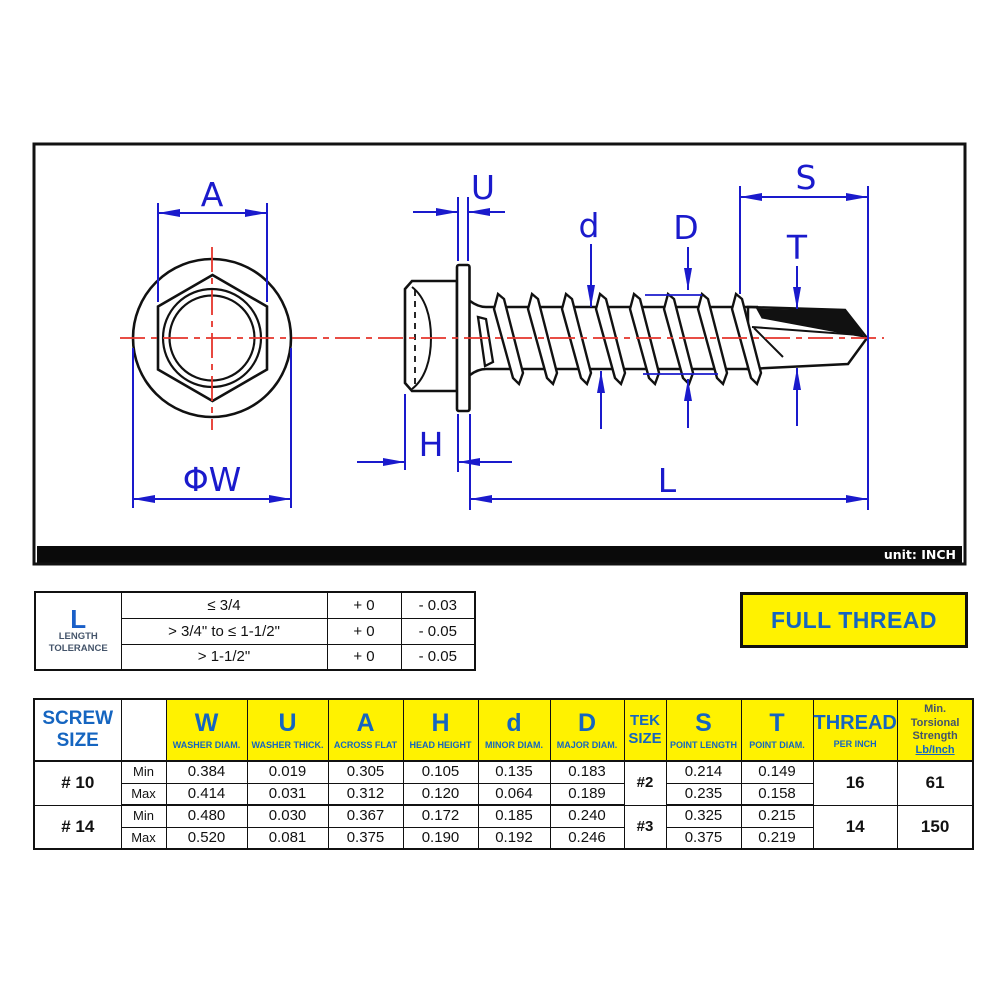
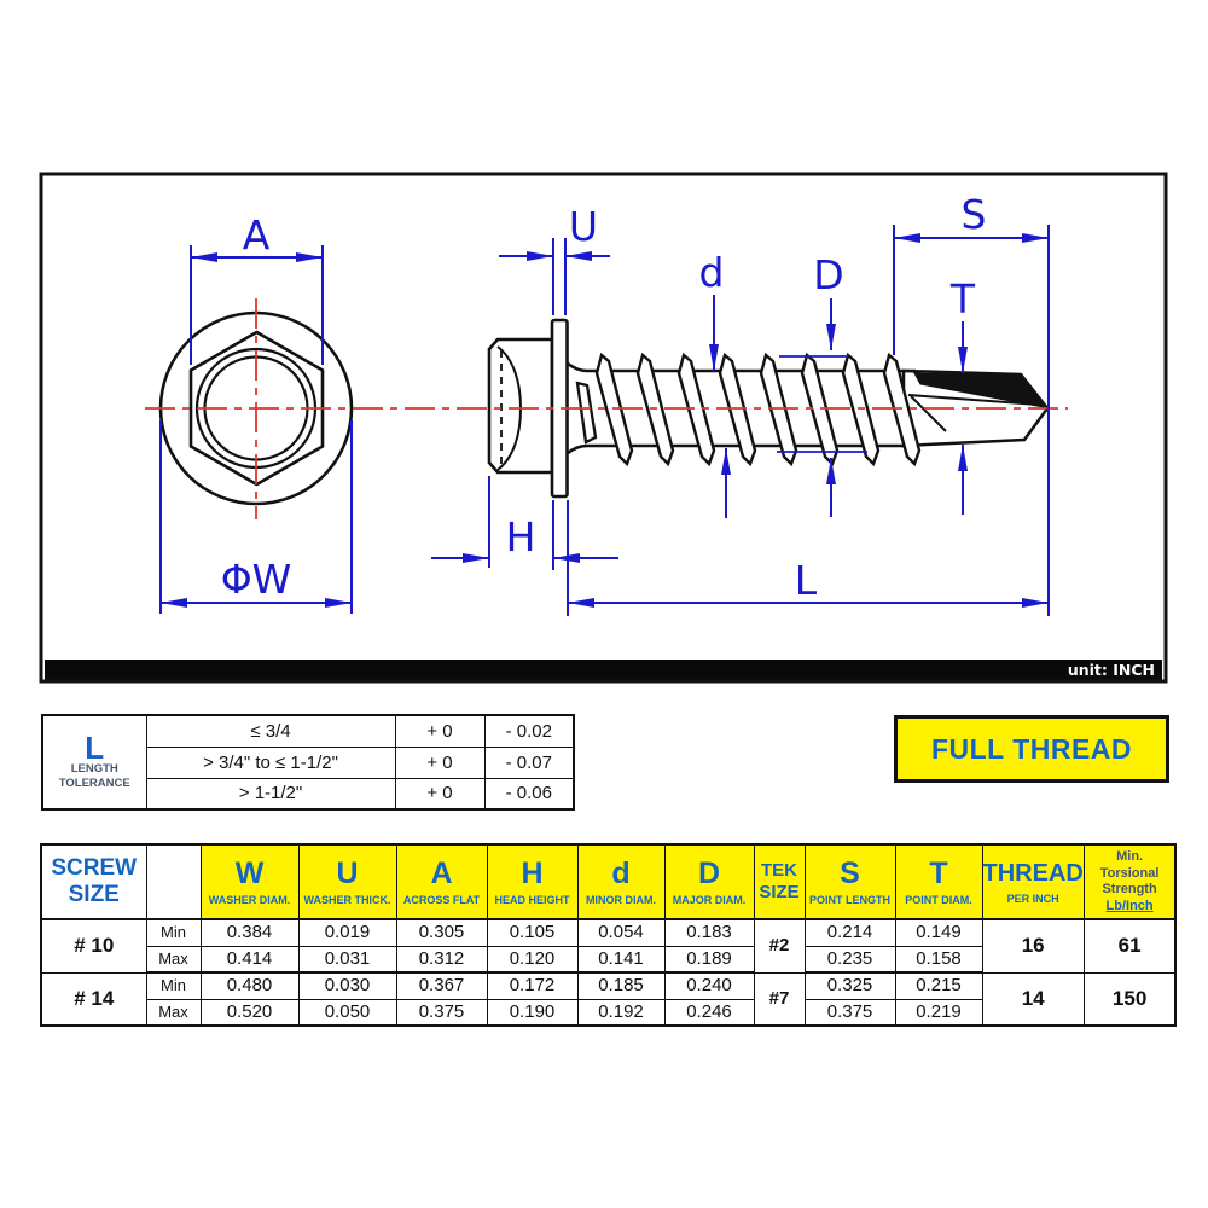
  unit: INCH
  A
  ΦW
  U
  S
  d
  D
  T
  H
  L
- L LENGTH TOLERANCE	≤ 3/4	+ 0	- 0.03
+ L LENGTH TOLERANCE	≤ 3/4	+ 0	- 0.02
- > 3/4" to ≤ 1-1/2"	+ 0	- 0.05
+ > 3/4" to ≤ 1-1/2"	+ 0	- 0.07
- > 1-1/2"	+ 0	- 0.05
+ > 1-1/2"	+ 0	- 0.06
  FULL THREAD
  SCREW SIZE		W WASHER DIAM.	U WASHER THICK.	A ACROSS FLAT	H HEAD HEIGHT	d MINOR DIAM.	D MAJOR DIAM.	TEK SIZE	S POINT LENGTH	T POINT DIAM.	THREAD PER INCH	Min. Torsional Strength Lb/Inch
- # 10	Min	0.384	0.019	0.305	0.105	0.135	0.183	#2	0.214	0.149	16	61
+ # 10	Min	0.384	0.019	0.305	0.105	0.054	0.183	#2	0.214	0.149	16	61
- Max	0.414	0.031	0.312	0.120	0.064	0.189	0.235	0.158
+ Max	0.414	0.031	0.312	0.120	0.141	0.189	0.235	0.158
- # 14	Min	0.480	0.030	0.367	0.172	0.185	0.240	#3	0.325	0.215	14	150
+ # 14	Min	0.480	0.030	0.367	0.172	0.185	0.240	#7	0.325	0.215	14	150
- Max	0.520	0.081	0.375	0.190	0.192	0.246	0.375	0.219
+ Max	0.520	0.050	0.375	0.190	0.192	0.246	0.375	0.219
